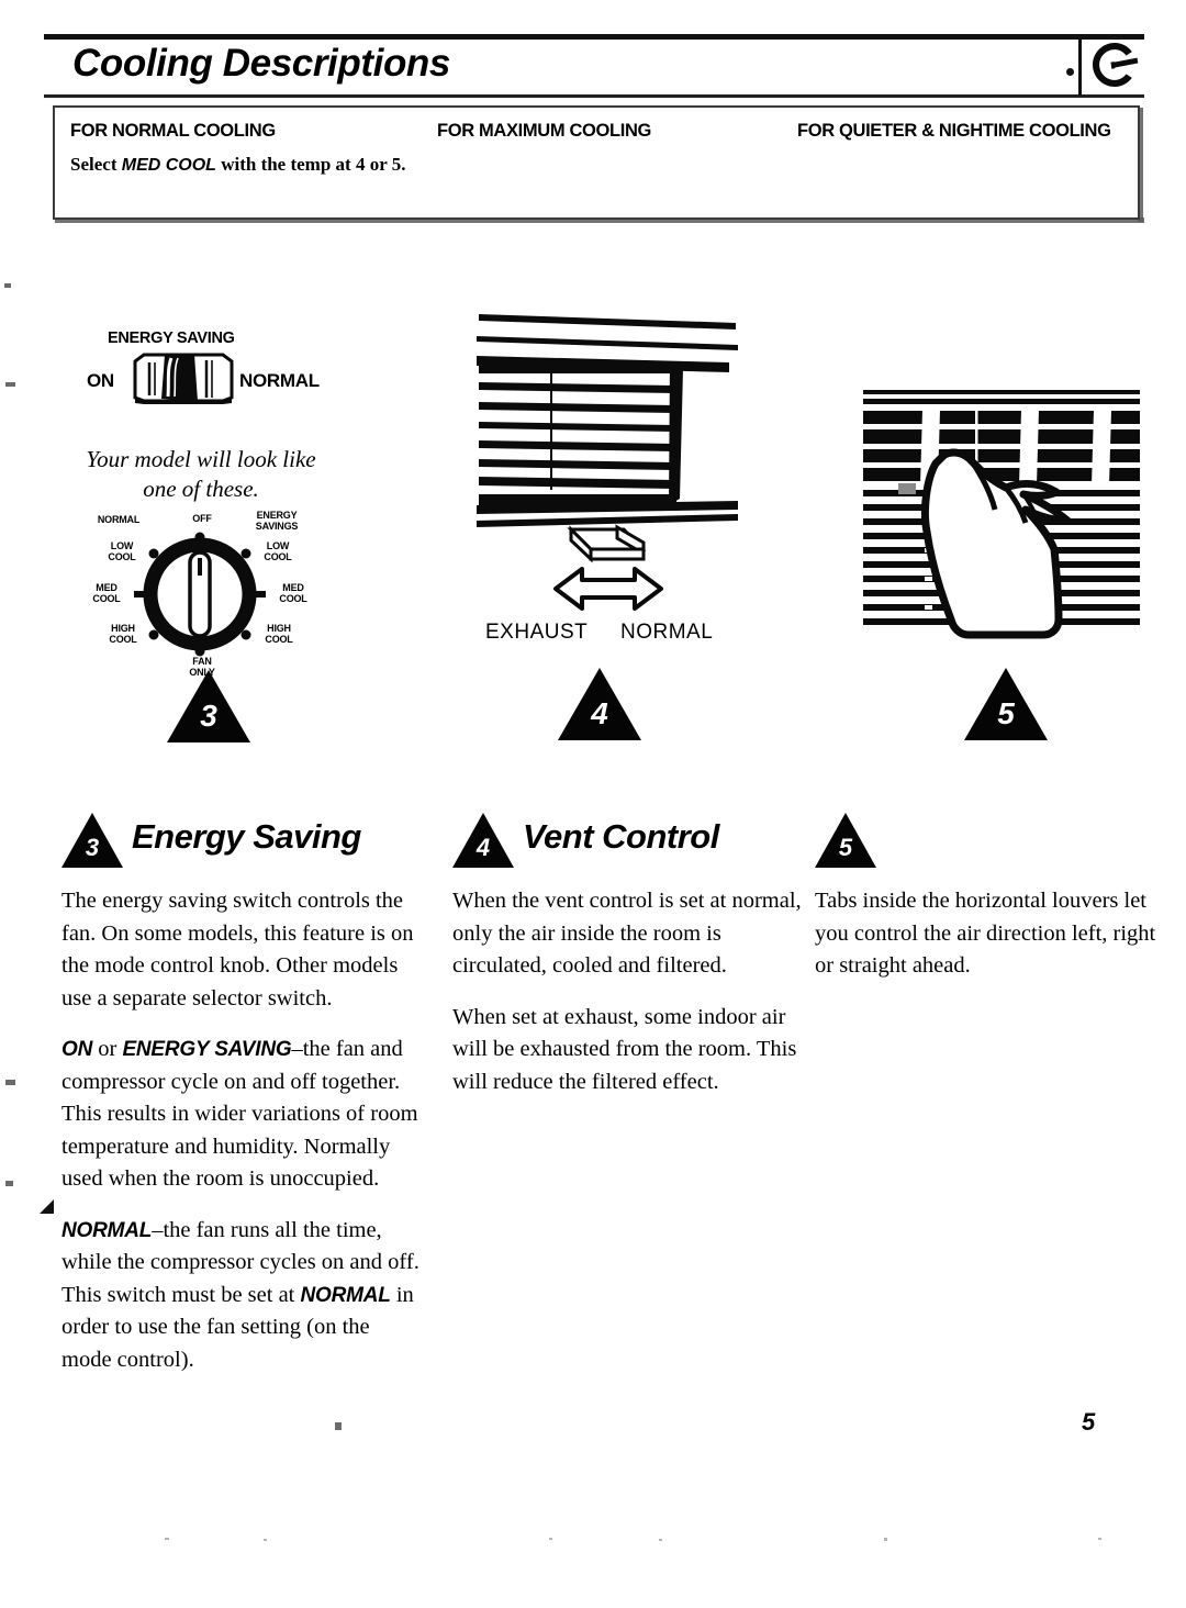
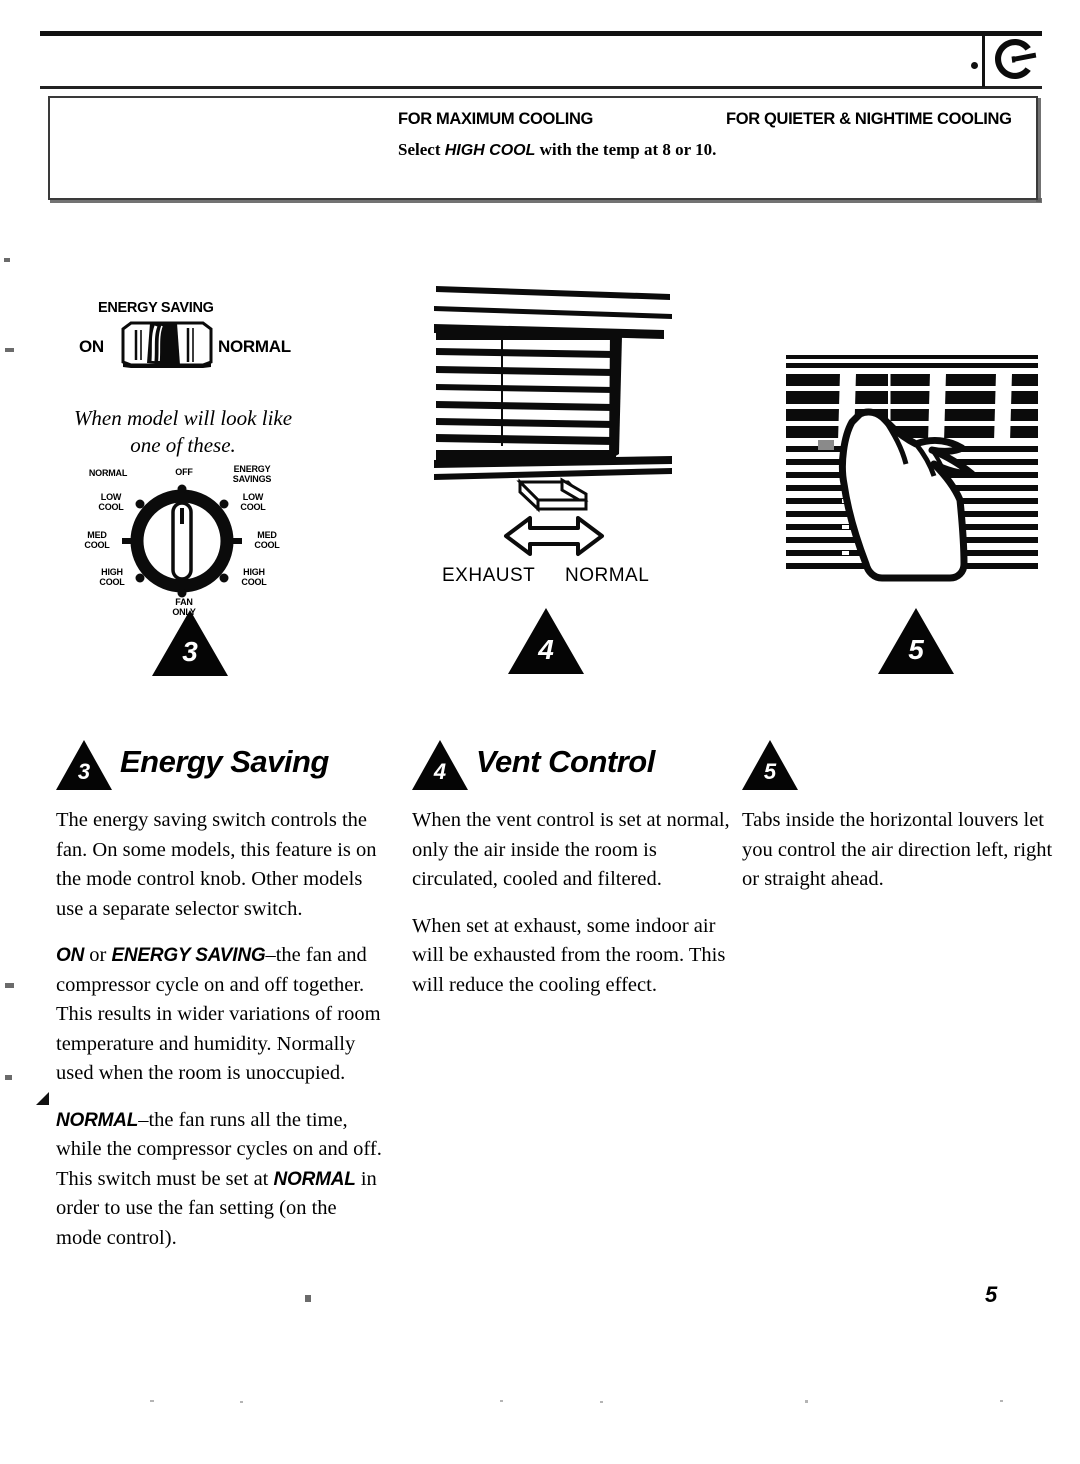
- Cooling Descriptions
- FOR NORMAL COOLING
- Select MED COOL with the temp at 4 or 5.
  FOR MAXIMUM COOLING
+ Select HIGH COOL with the temp at 8 or 10.
  FOR QUIETER & NIGHTIME COOLING
  ENERGY SAVING
  ON
  NORMAL
- Your model will look like one of these.
+ When model will look like one of these.
  OFF
  NORMAL
  ENERGY
  SAVINGS
  LOW
  COOL
  LOW
  COOL
  MED
  COOL
  MED
  COOL
  HIGH
  COOL
  HIGH
  COOL
  FAN
  ONLY
  3
  EXHAUST
  NORMAL
  4
  5
  3
  Energy Saving
  The energy saving switch controls the fan. On some models, this feature is on the mode control knob. Other models use a separate selector switch.
  ON or ENERGY SAVING–the fan and compressor cycle on and off together. This results in wider variations of room temperature and humidity. Normally used when the room is unoccupied.
  NORMAL–the fan runs all the time, while the compressor cycles on and off. This switch must be set at NORMAL in order to use the fan setting (on the mode control).
  4
  Vent Control
  When the vent control is set at normal, only the air inside the room is circulated, cooled and filtered.
- When set at exhaust, some indoor air will be exhausted from the room. This will reduce the filtered effect.
+ When set at exhaust, some indoor air will be exhausted from the room. This will reduce the cooling effect.
  5
  Tabs inside the horizontal louvers let you control the air direction left, right or straight ahead.
  5
